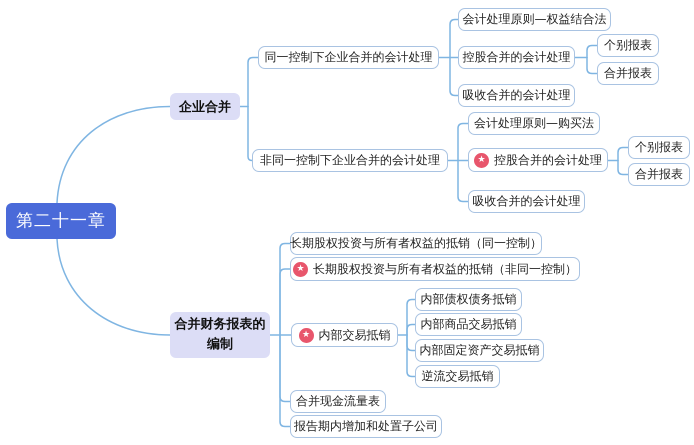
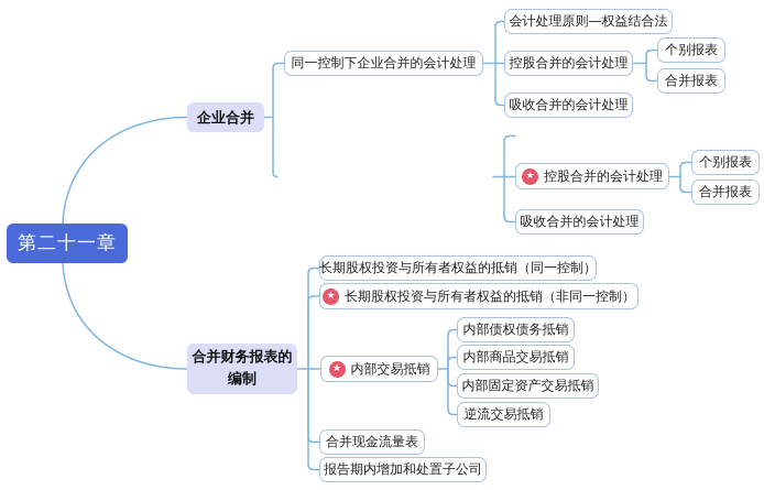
  第二十一章
  企业合并
  合并财务报表的编制
  同一控制下企业合并的会计处理
  会计处理原则—权益结合法
  控股合并的会计处理
  个别报表
  合并报表
  吸收合并的会计处理
- 非同一控制下企业合并的会计处理
- 会计处理原则—购买法
  ★
  控股合并的会计处理
  个别报表
  合并报表
  吸收合并的会计处理
  长期股权投资与所有者权益的抵销（同一控制）
  ★
  长期股权投资与所有者权益的抵销（非同一控制）
  ★
  内部交易抵销
  内部债权债务抵销
  内部商品交易抵销
  内部固定资产交易抵销
  逆流交易抵销
  合并现金流量表
  报告期内增加和处置子公司
